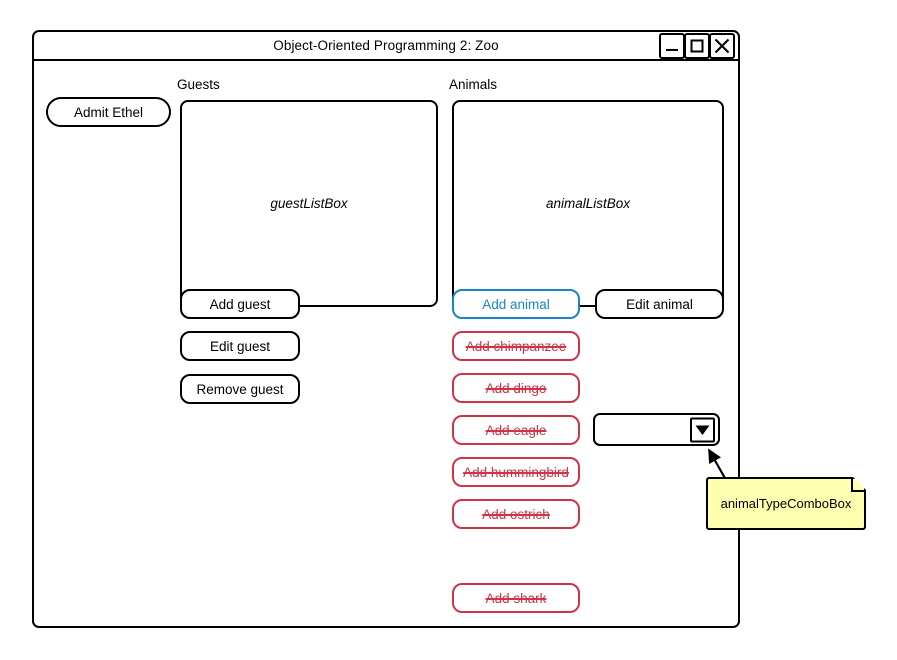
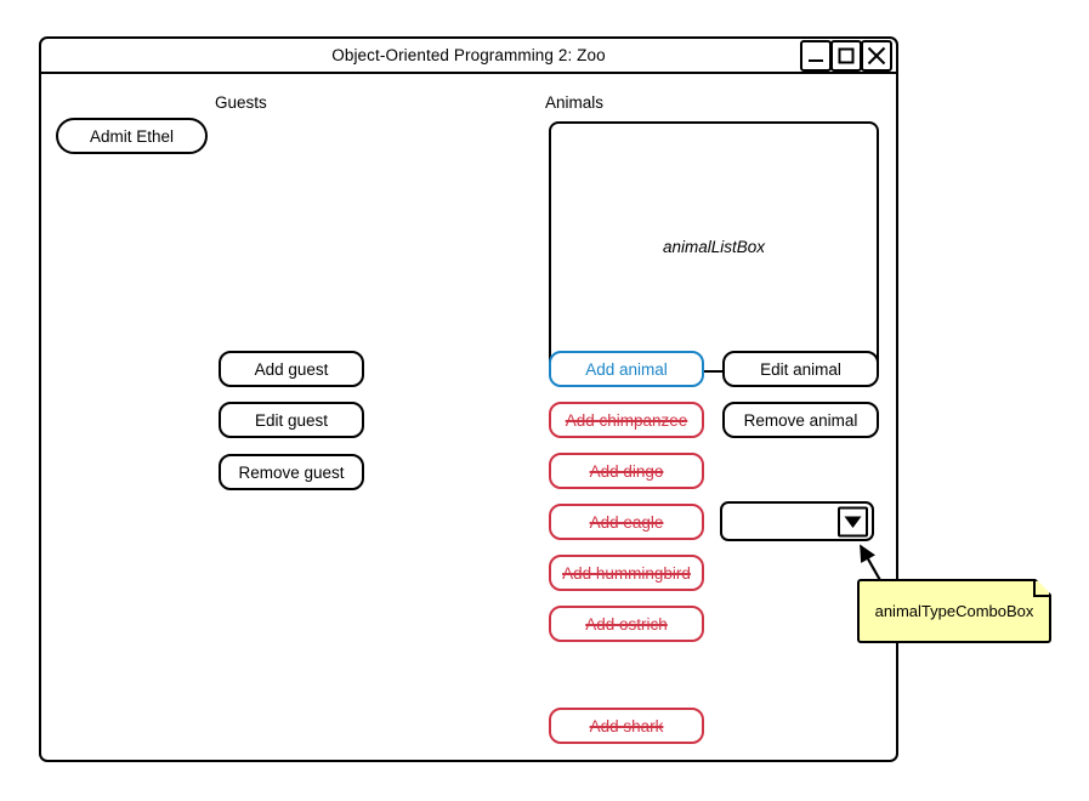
  Object-Oriented Programming 2: Zoo
  Admit Ethel
  Guests
- guestListBox
  Animals
  animalListBox
  Add guest
  Edit guest
  Remove guest
  Add animal
  Add chimpanzee
  Add dingo
  Add eagle
  Add hummingbird
  Add ostrich
  Add shark
  Edit animal
+ Remove animal
  animalTypeComboBox
